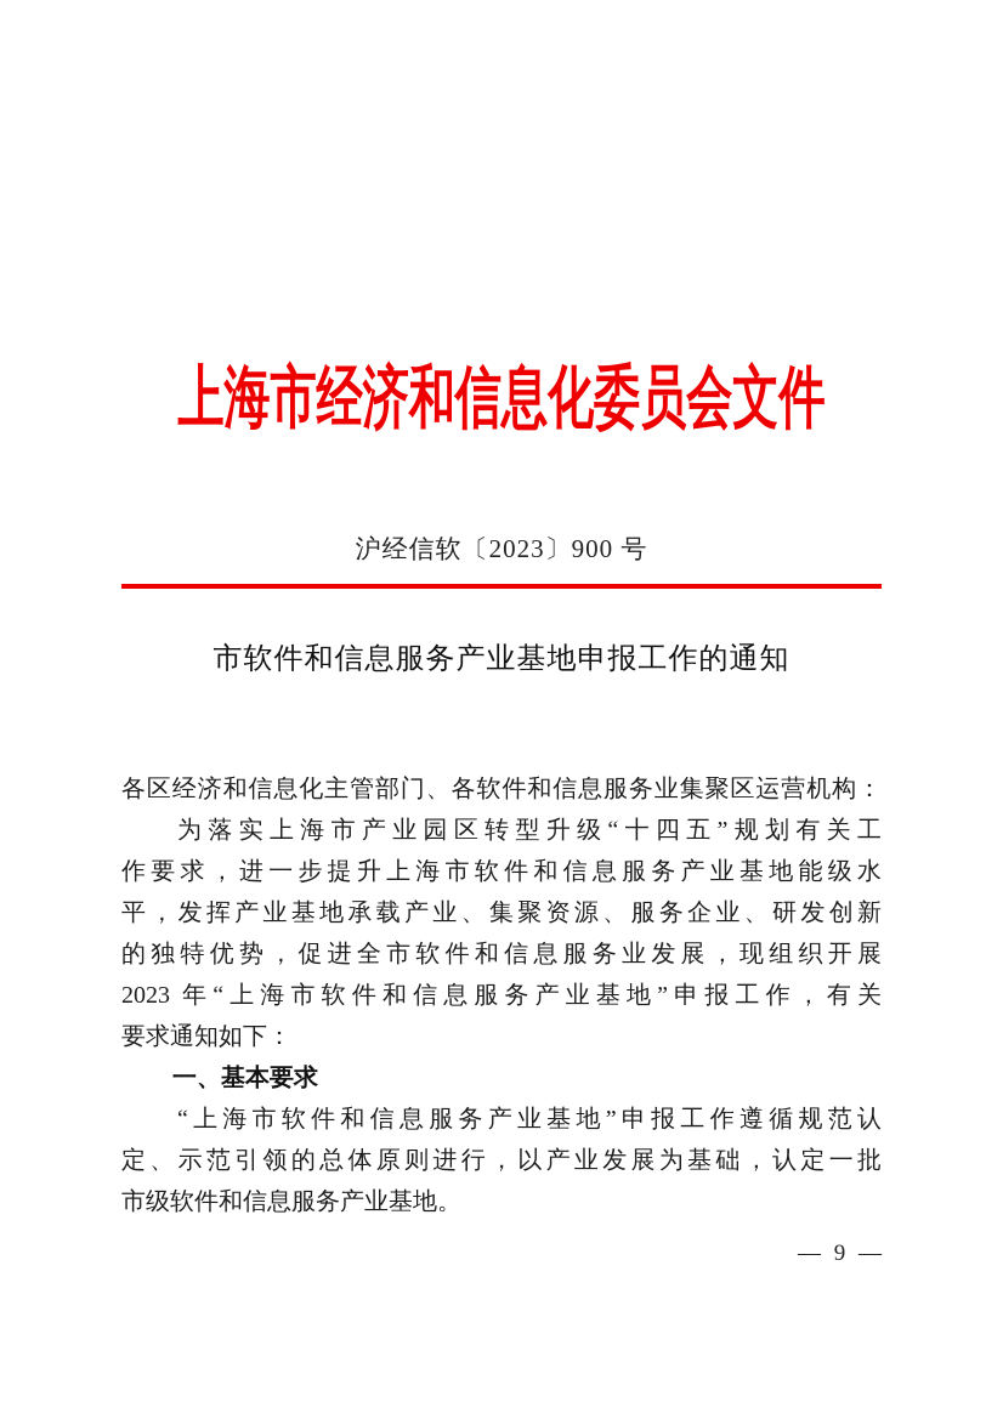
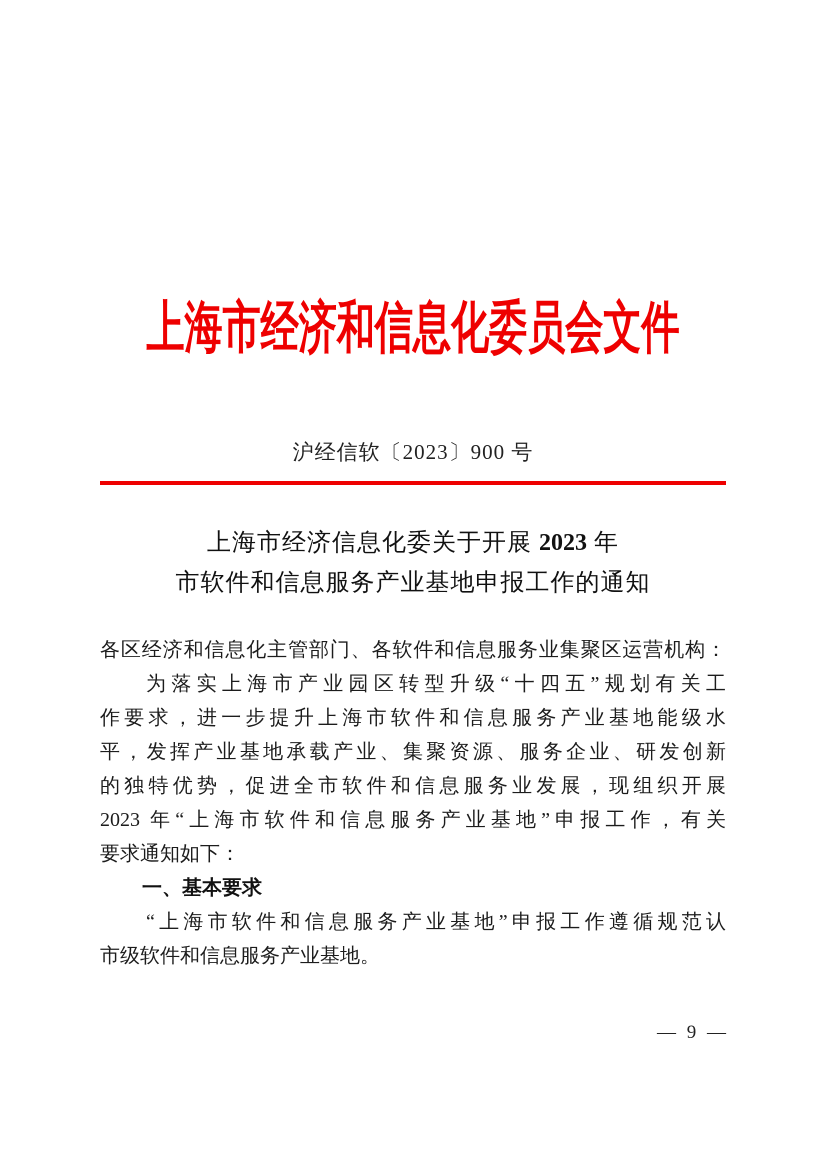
  上海市经济和信息化委员会文件
  沪经信软〔2023〕900 号
+ 上海市经济信息化委关于开展 2023 年
  市软件和信息服务产业基地申报工作的通知
  各区经济和信息化主管部门、各软件和信息服务业集聚区运营机构：
  为落实上海市产业园区转型升级“十四五”规划有关工
  作要求，进一步提升上海市软件和信息服务产业基地能级水
  平，发挥产业基地承载产业、集聚资源、服务企业、研发创新
  的独特优势，促进全市软件和信息服务业发展，现组织开展
  2023 年“上海市软件和信息服务产业基地”申报工作，有关
  要求通知如下：
  一、基本要求
  “上海市软件和信息服务产业基地”申报工作遵循规范认
- 定、示范引领的总体原则进行，以产业发展为基础，认定一批
  市级软件和信息服务产业基地。
  — 9 —
